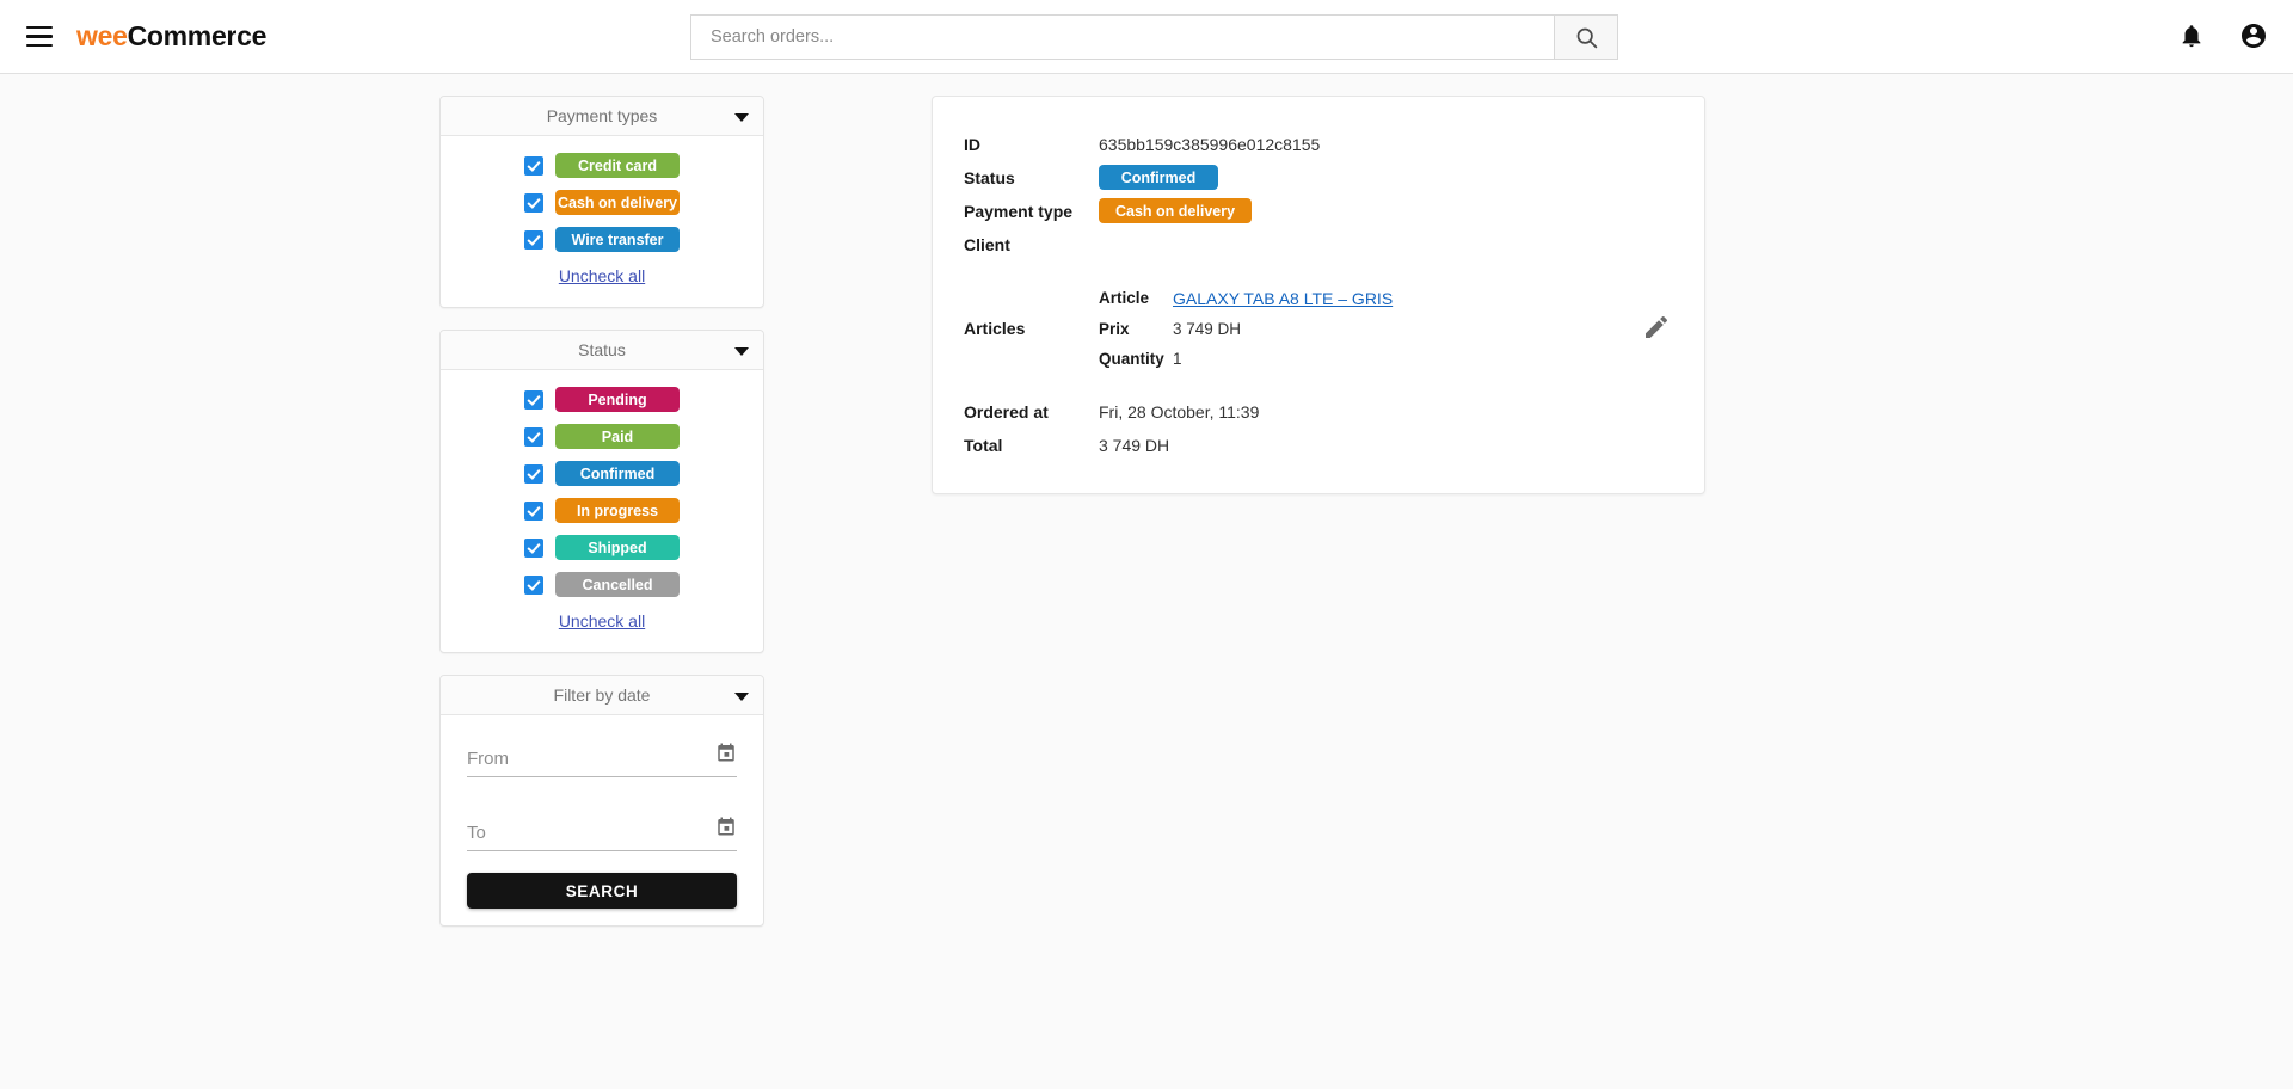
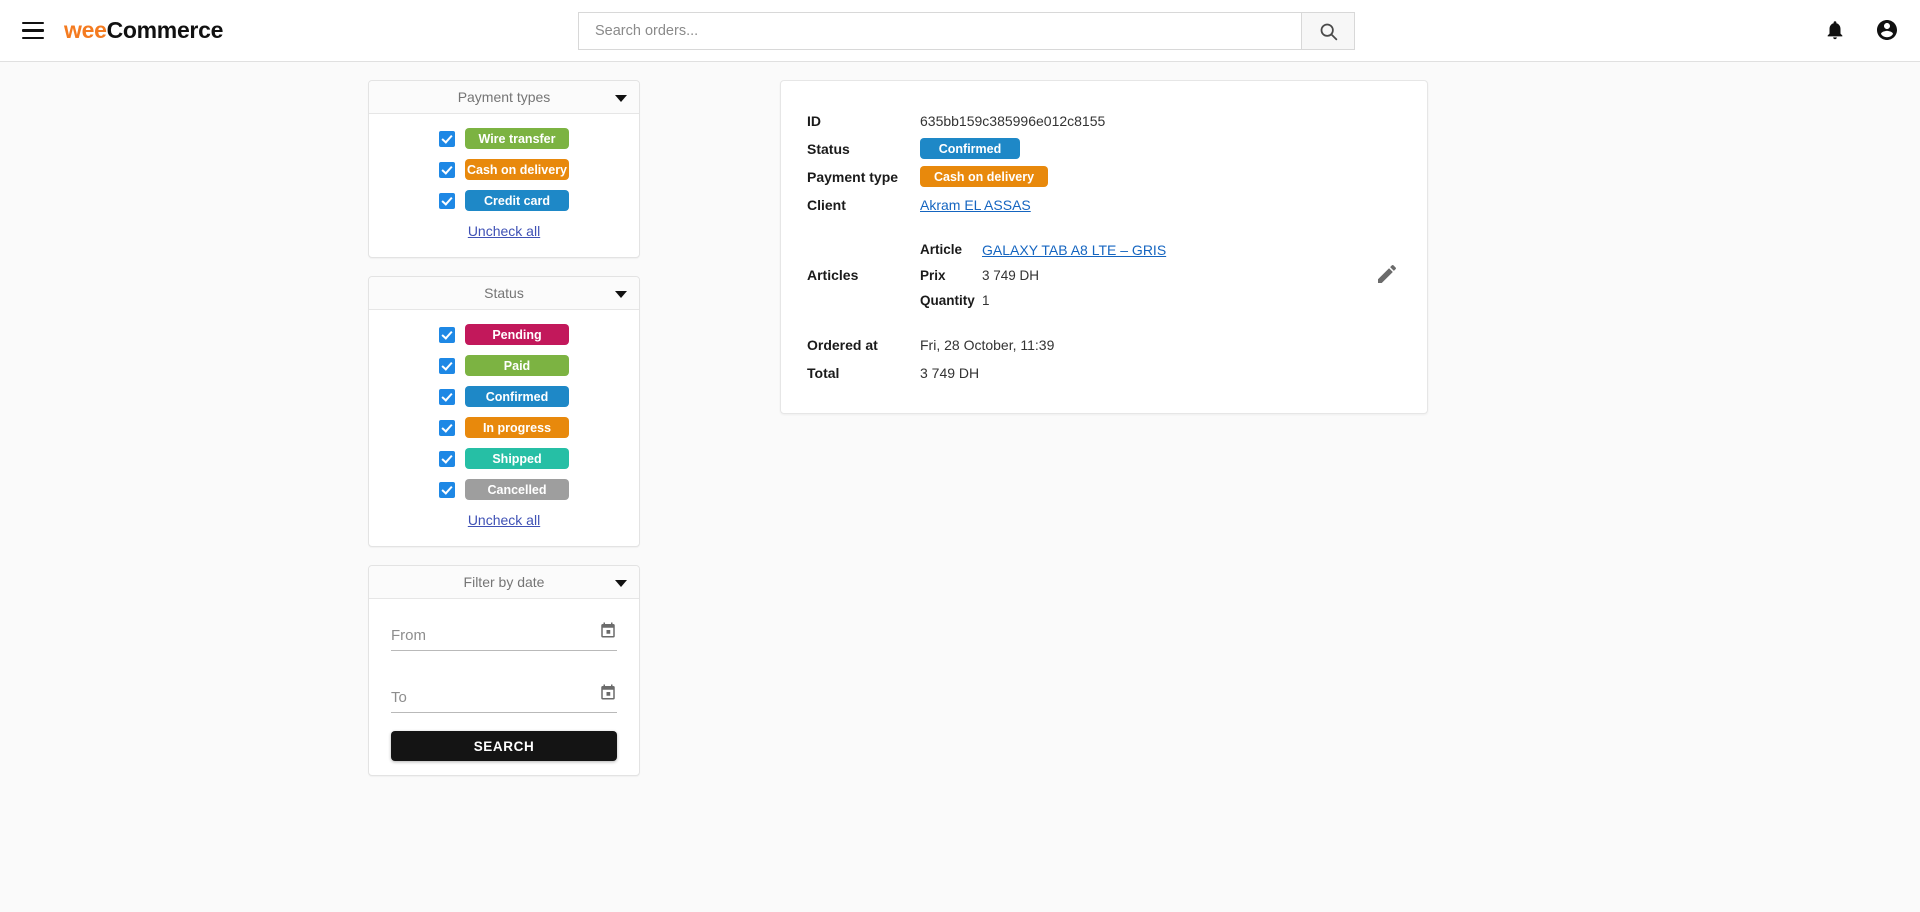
  weeCommerce
  Search orders...
  Payment types
- Credit card
+ Wire transfer
  Cash on delivery
- Wire transfer
+ Credit card
  Uncheck all
  Status
  Pending
  Paid
  Confirmed
  In progress
  Shipped
  Cancelled
  Uncheck all
  Filter by date
  From
  To
  SEARCH
  ID
  635bb159c385996e012c8155
  Status
  Confirmed
  Payment type
  Cash on delivery
  Client
+ Akram EL ASSAS
  Articles
  Article
  GALAXY TAB A8 LTE – GRIS
  Prix
  3 749 DH
  Quantity
  1
  Ordered at
  Fri, 28 October, 11:39
  Total
  3 749 DH
